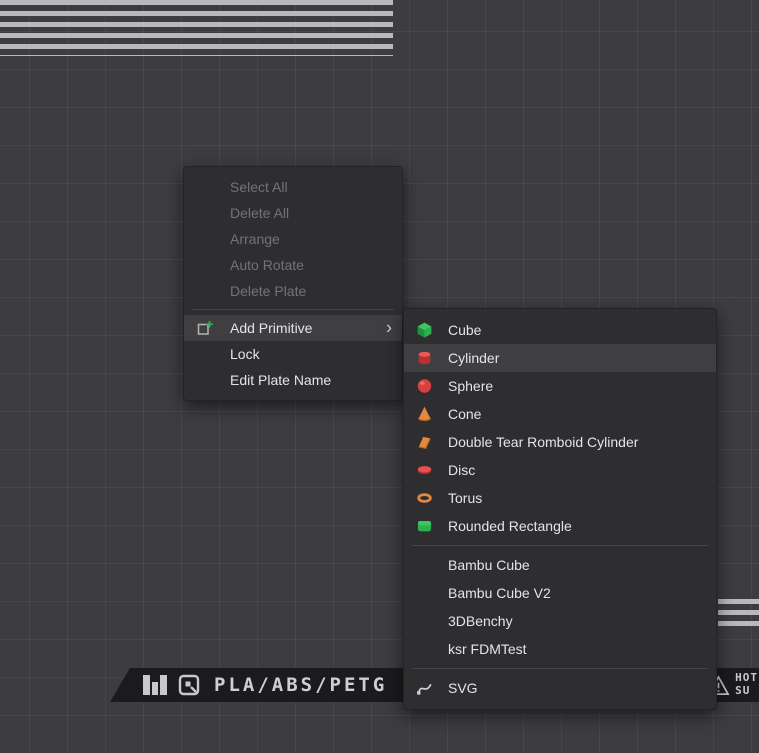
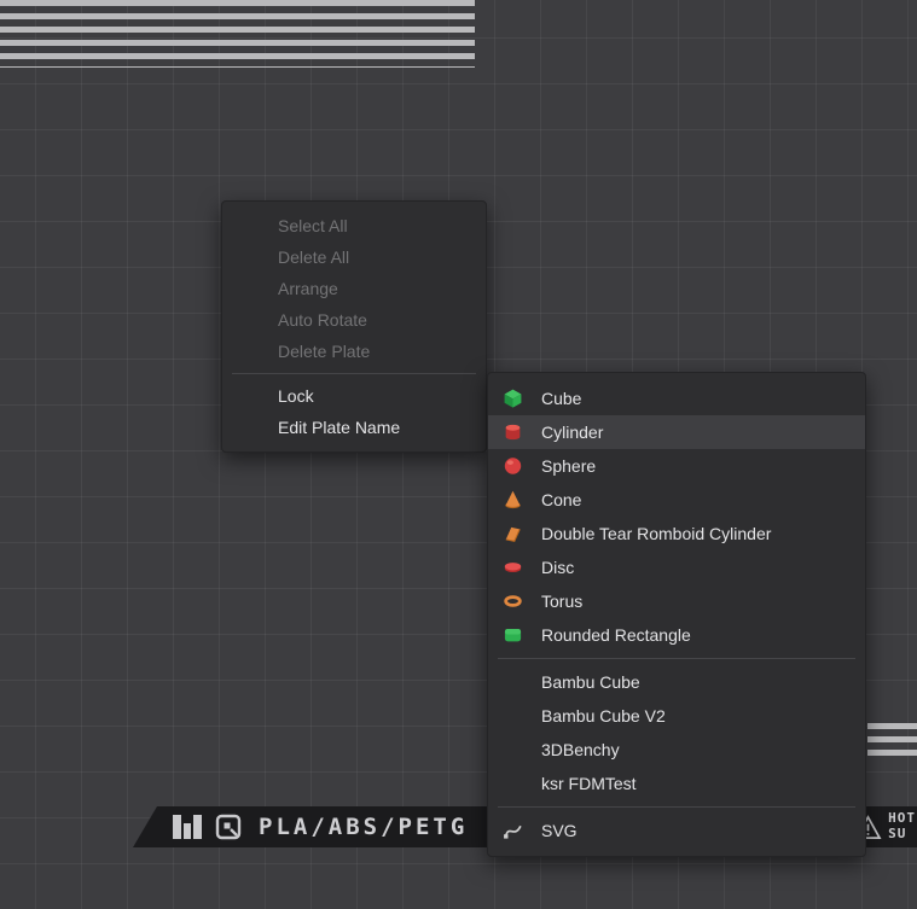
  PLA/ABS/PETG
  HOT
  SU
  Select All
  Delete All
  Arrange
  Auto Rotate
  Delete Plate
- Add Primitive
- ›
  Lock
  Edit Plate Name
  Cube
  Cylinder
  Sphere
  Cone
  Double Tear Romboid Cylinder
  Disc
  Torus
  Rounded Rectangle
  Bambu Cube
  Bambu Cube V2
  3DBenchy
  ksr FDMTest
  SVG
